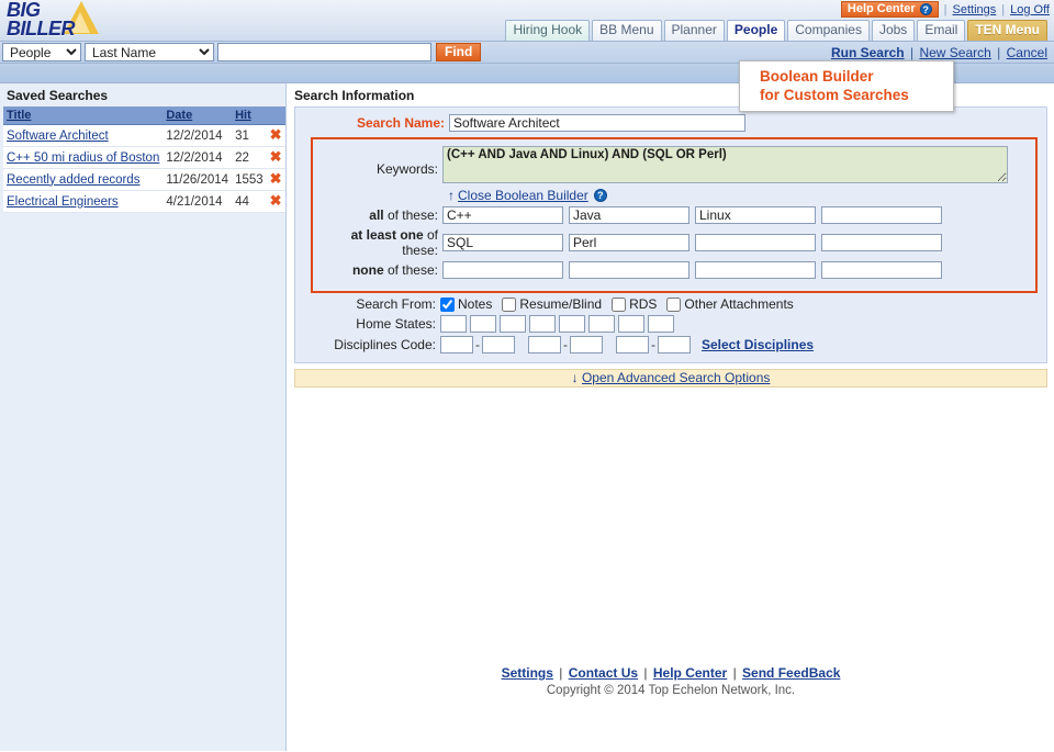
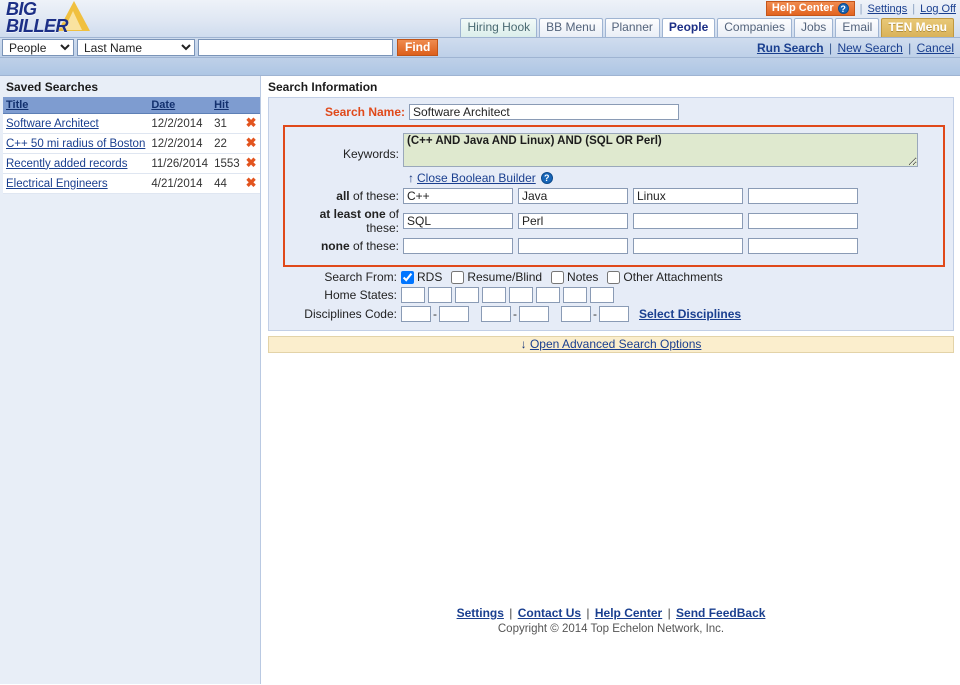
  BIG
  BILLER
  Help Center
  ?
  |
  Settings
  |
  Log Off
  Hiring Hook
  BB Menu
  Planner
  People
  Companies
  Jobs
  Email
  TEN Menu
  People
  Last Name
  Find
  Run Search | New Search | Cancel
  Saved Searches
  Title	Date	Hit
  Software Architect	12/2/2014	31	✖
  C++ 50 mi radius of Boston	12/2/2014	22	✖
  Recently added records	11/26/2014	1553	✖
  Electrical Engineers	4/21/2014	44	✖
  Search Information
  Search Name:
  Software Architect
  Keywords:
  (C++ AND Java AND Linux) AND (SQL OR Perl)
  ↑
  Close Boolean Builder
  ?
  all of these:
  C++
  Java
  Linux
  at least one of these:
  SQL
  Perl
  none of these:
  Search From:
- Notes
+ RDS
  Resume/Blind
- RDS
+ Notes
  Other Attachments
  Home States:
  Disciplines Code:
  -
  -
  -
  Select Disciplines
  ↓ Open Advanced Search Options
  Settings | Contact Us | Help Center | Send FeedBack
  Copyright © 2014 Top Echelon Network, Inc.
- Boolean Builder
- for Custom Searches
